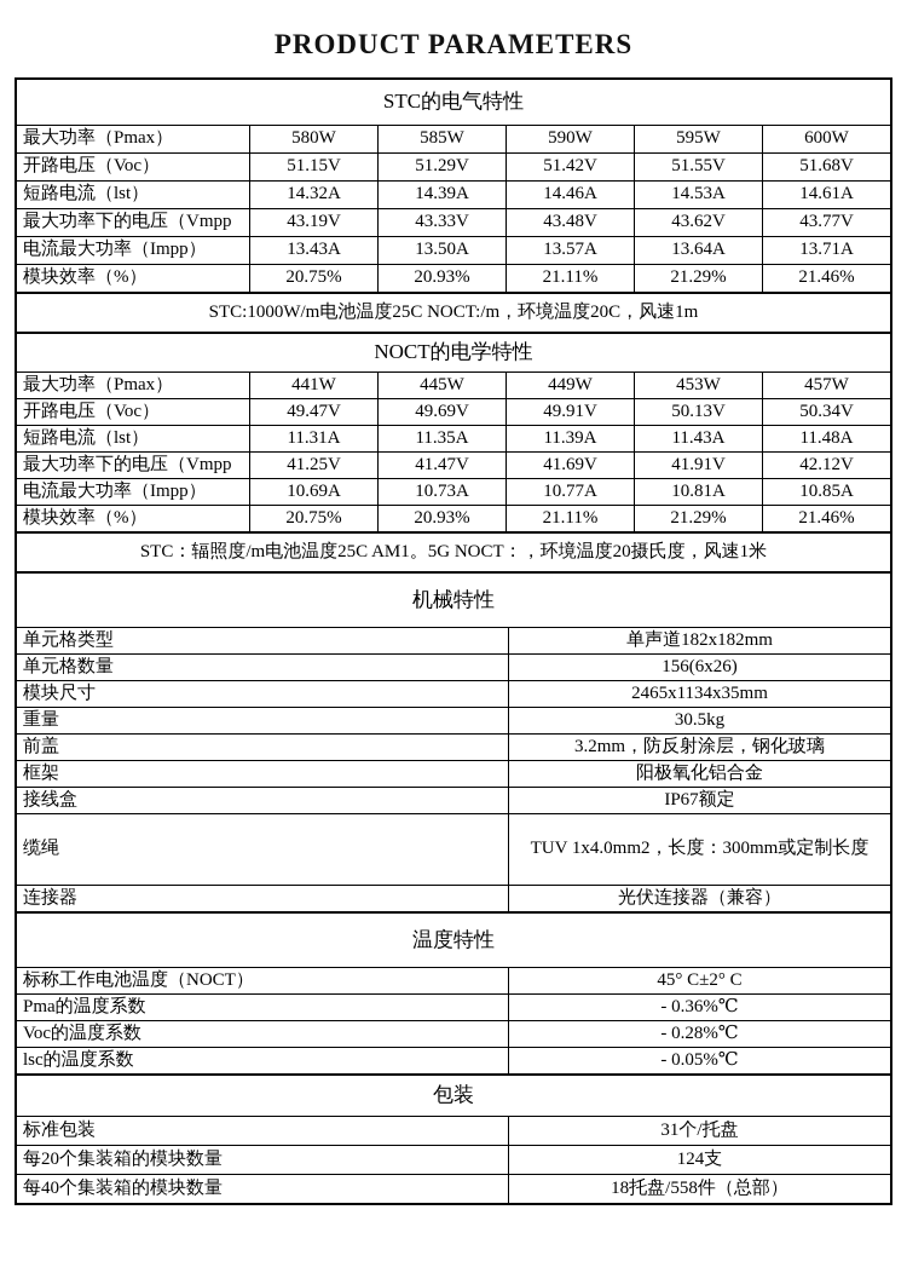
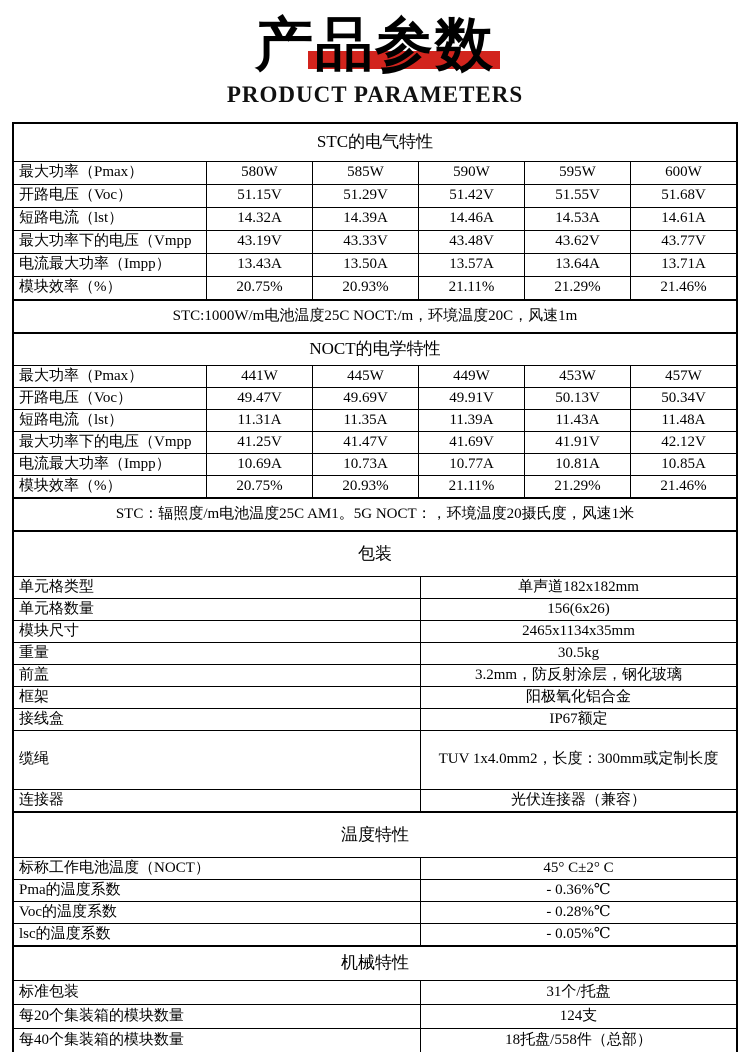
+ 产品参数
  PRODUCT PARAMETERS
  STC的电气特性
  最大功率（Pmax）
  580W
  585W
  590W
  595W
  600W
  开路电压（Voc）
  51.15V
  51.29V
  51.42V
  51.55V
  51.68V
  短路电流（lst）
  14.32A
  14.39A
  14.46A
  14.53A
  14.61A
  最大功率下的电压（Vmpp
  43.19V
  43.33V
  43.48V
  43.62V
  43.77V
  电流最大功率（Impp）
  13.43A
  13.50A
  13.57A
  13.64A
  13.71A
  模块效率（%）
  20.75%
  20.93%
  21.11%
  21.29%
  21.46%
  STC:1000W/m电池温度25C NOCT:/m，环境温度20C，风速1m
  NOCT的电学特性
  最大功率（Pmax）
  441W
  445W
  449W
  453W
  457W
  开路电压（Voc）
  49.47V
  49.69V
  49.91V
  50.13V
  50.34V
  短路电流（lst）
  11.31A
  11.35A
  11.39A
  11.43A
  11.48A
  最大功率下的电压（Vmpp
  41.25V
  41.47V
  41.69V
  41.91V
  42.12V
  电流最大功率（Impp）
  10.69A
  10.73A
  10.77A
  10.81A
  10.85A
  模块效率（%）
  20.75%
  20.93%
  21.11%
  21.29%
  21.46%
  STC：辐照度/m电池温度25C AM1。5G NOCT：，环境温度20摄氏度，风速1米
- 机械特性
+ 包装
  单元格类型
  单声道182x182mm
  单元格数量
  156(6x26)
  模块尺寸
  2465x1134x35mm
  重量
  30.5kg
  前盖
  3.2mm，防反射涂层，钢化玻璃
  框架
  阳极氧化铝合金
  接线盒
  IP67额定
  缆绳
  TUV 1x4.0mm2，长度：300mm或定制长度
  连接器
  光伏连接器（兼容）
  温度特性
  标称工作电池温度（NOCT）
  45° C±2° C
  Pma的温度系数
  - 0.36%℃
  Voc的温度系数
  - 0.28%℃
  lsc的温度系数
  - 0.05%℃
- 包装
+ 机械特性
  标准包装
  31个/托盘
  每20个集装箱的模块数量
  124支
  每40个集装箱的模块数量
  18托盘/558件（总部）
